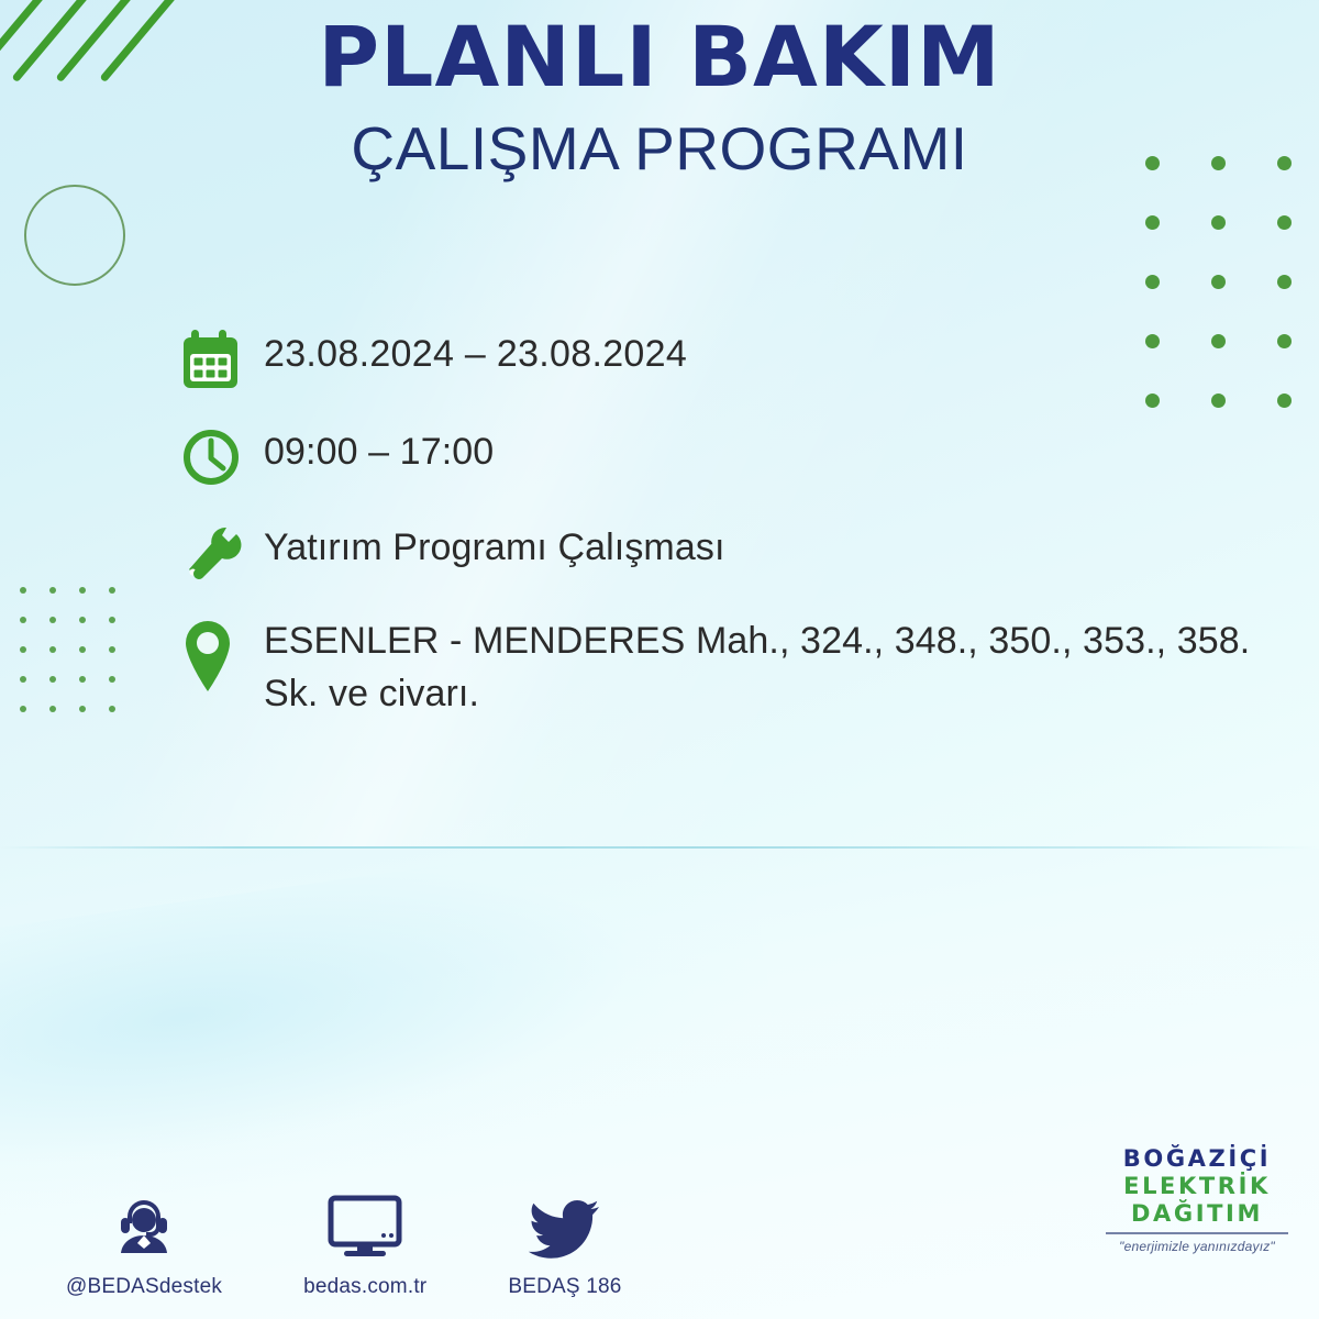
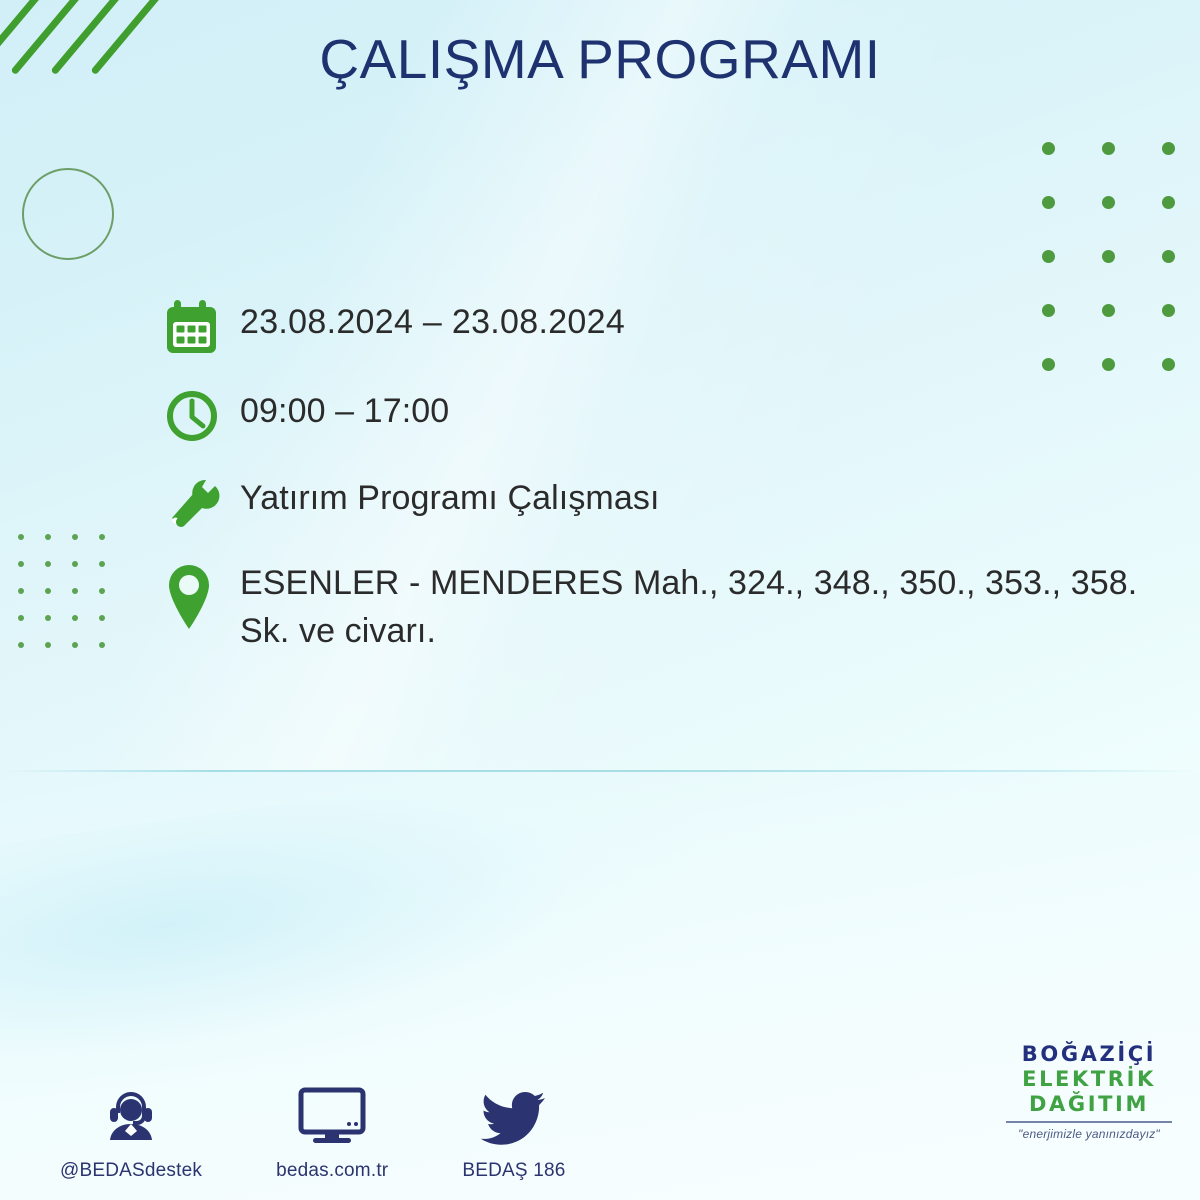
- PLANLI BAKIM
  ÇALIŞMA PROGRAMI
  23.08.2024 – 23.08.2024
  09:00 – 17:00
  Yatırım Programı Çalışması
  ESENLER - MENDERES Mah., 324., 348., 350., 353., 358. Sk. ve civarı.
  @BEDASdestek
  bedas.com.tr
  BEDAŞ 186
  BOĞAZİÇİ
  ELEKTRİK
  DAĞITIM
  "enerjimizle yanınızdayız"
